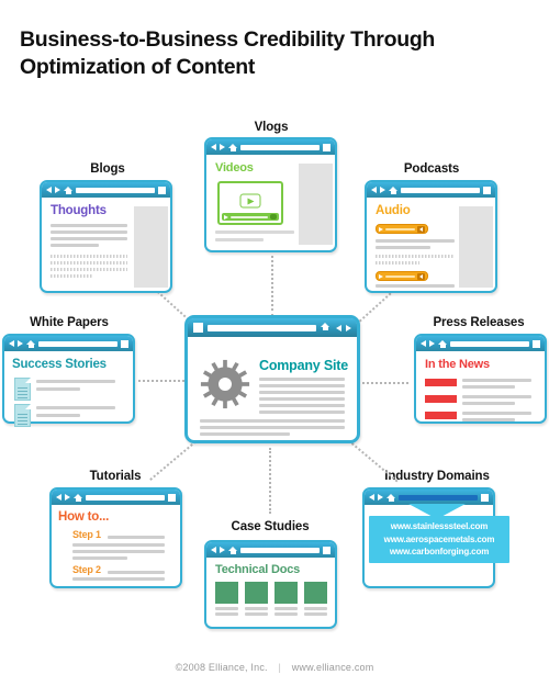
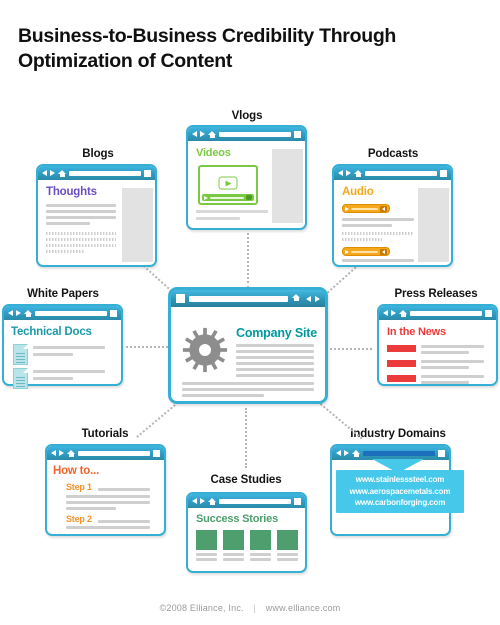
  Business-to-Business Credibility Through
  Optimization of Content
  Blogs
  Thoughts
  Vlogs
  Videos
  Podcasts
  Audio
  White Papers
- Success Stories
+ Technical Docs
  Press Releases
  In the News
  Company Site
  Tutorials
  How to...
  Step 1
  Step 2
  Case Studies
- Technical Docs
+ Success Stories
  Industry Domains
  www.stainlesssteel.com
  www.aerospacemetals.com
  www.carbonforging.com
  ©2008 Elliance, Inc. | www.elliance.com
